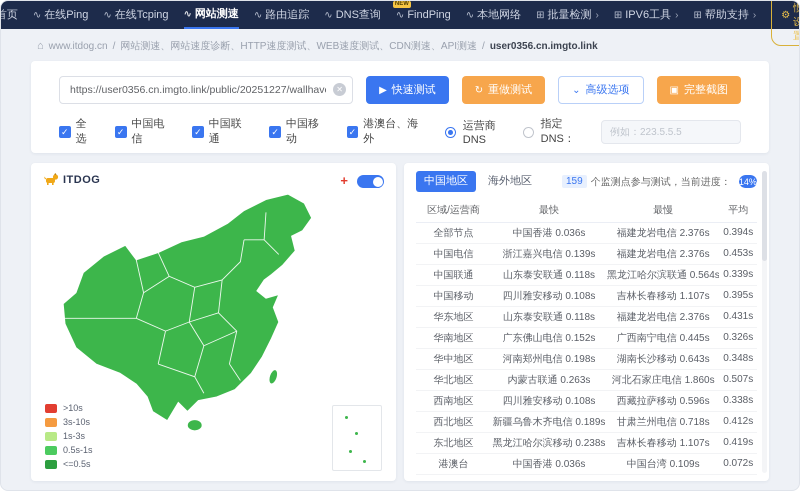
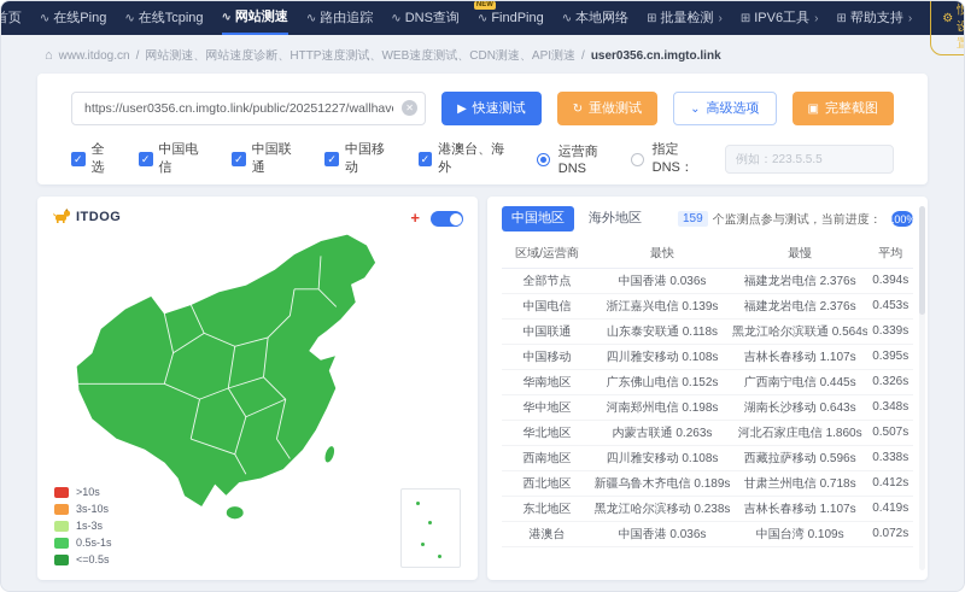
  首页
  ∿
  在线Ping
  ∿
  在线Tcping
  ∿
  网站测速
  ∿
  路由追踪
  ∿
  DNS查询
  ∿
  FindPing
  ∿
  本地网络
  ⊞
  批量检测
  ›
  ⊞
  IPV6工具
  ›
  ⊞
  帮助支持
  ›
  ⚙
  惯设置
  ⌂
  www.itdog.cn
  /
  网站测速、网站速度诊断、HTTP速度测试、WEB速度测试、CDN测速、API测速
  /
  user0356.cn.imgto.link
  https://user0356.cn.imgto.link/public/20251227/wallhav
  ✕
  ▶
  快速测试
  ↻
  重做测试
  ⌄
  高级选项
  ▣
  完整截图
  ✓
  全选
  ✓
  中国电信
  ✓
  中国联通
  ✓
  中国移动
  ✓
  港澳台、海外
  运营商DNS
  指定DNS：
  例如：223.5.5.5
  ITDOG
  +
  >10s
  3s-10s
  1s-3s
  0.5s-1s
  <=0.5s
  中国地区
  海外地区
  159
  个监测点参与测试，当前进度：
- 14%
+ 100%
  区域/运营商	最快	最慢	平均
  全部节点	中国香港 0.036s	福建龙岩电信 2.376s	0.394s
  中国电信	浙江嘉兴电信 0.139s	福建龙岩电信 2.376s	0.453s
  中国联通	山东泰安联通 0.118s	黑龙江哈尔滨联通 0.564s	0.339s
  中国移动	四川雅安移动 0.108s	吉林长春移动 1.107s	0.395s
- 华东地区	山东泰安联通 0.118s	福建龙岩电信 2.376s	0.431s
  华南地区	广东佛山电信 0.152s	广西南宁电信 0.445s	0.326s
  华中地区	河南郑州电信 0.198s	湖南长沙移动 0.643s	0.348s
  华北地区	内蒙古联通 0.263s	河北石家庄电信 1.860s	0.507s
  西南地区	四川雅安移动 0.108s	西藏拉萨移动 0.596s	0.338s
  西北地区	新疆乌鲁木齐电信 0.189s	甘肃兰州电信 0.718s	0.412s
  东北地区	黑龙江哈尔滨移动 0.238s	吉林长春移动 1.107s	0.419s
  港澳台	中国香港 0.036s	中国台湾 0.109s	0.072s
